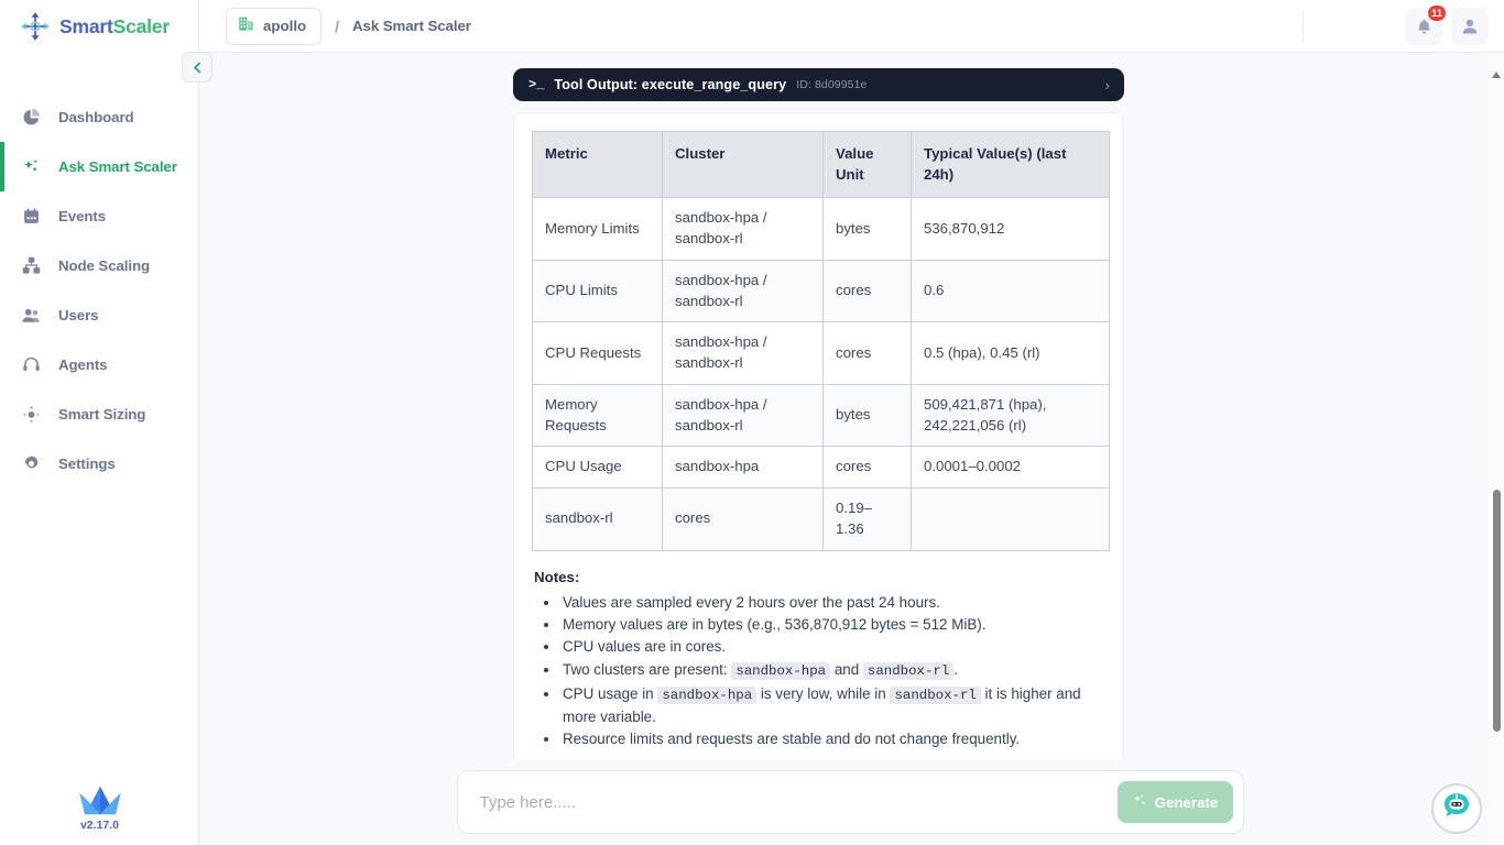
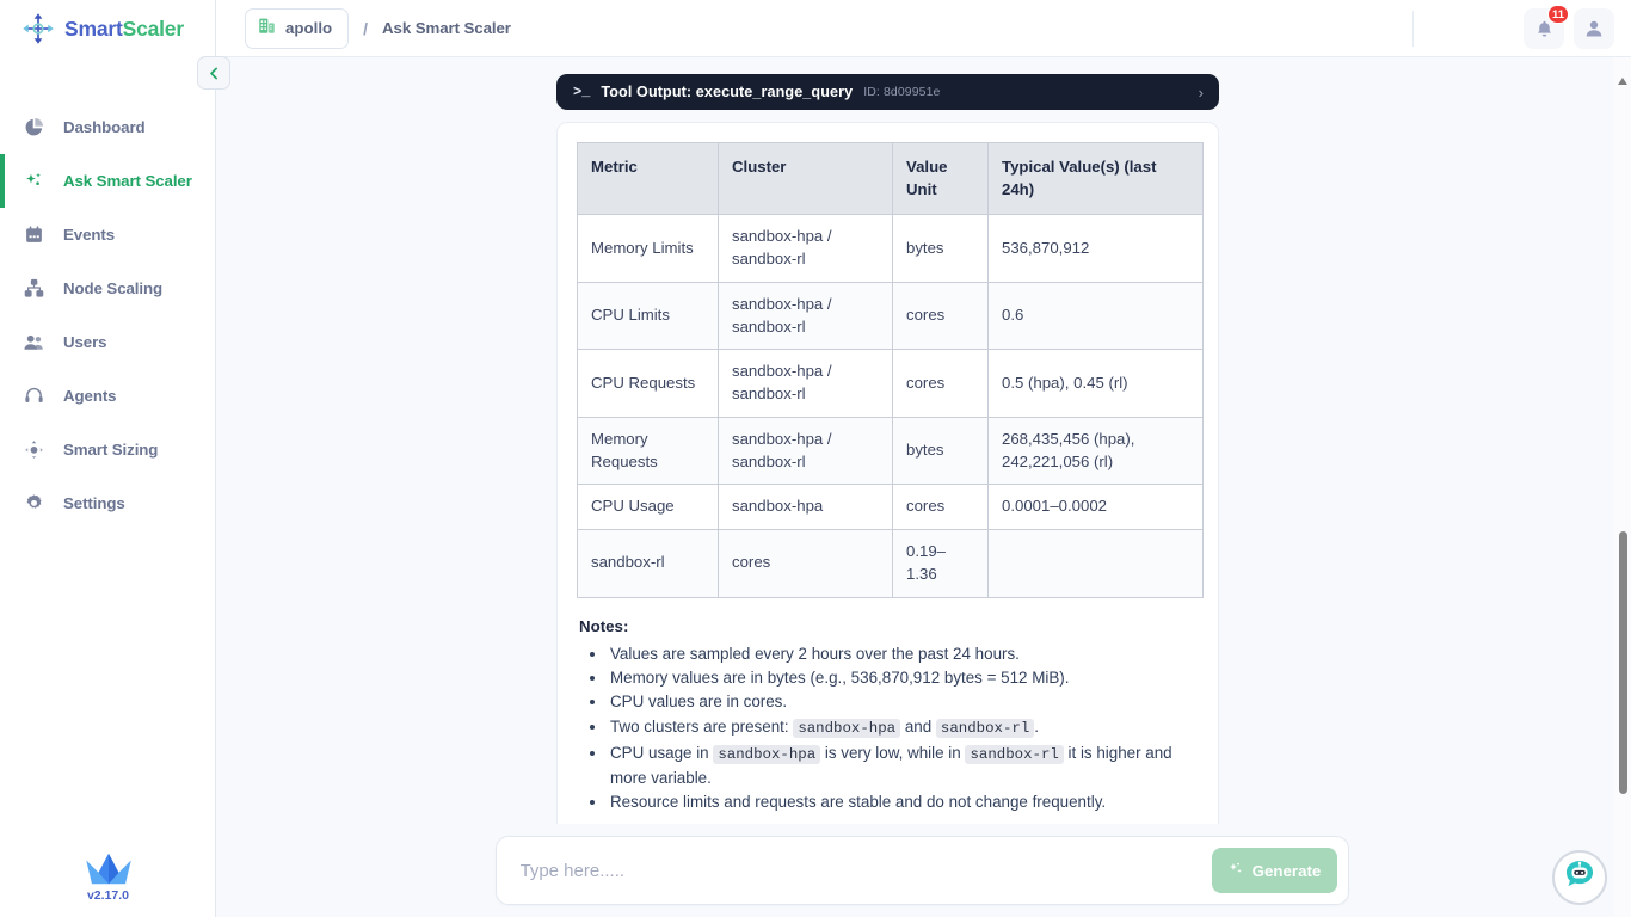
  SmartScaler
  Dashboard
  Ask Smart Scaler
  Events
  Node Scaling
  Users
  Agents
  Smart Sizing
  Settings
  v2.17.0
  apollo
  /
  Ask Smart Scaler
  11
  >_
  Tool Output: execute_range_query
  ID: 8d09951e
  ›
  Metric	Cluster	Value Unit	Typical Value(s) (last 24h)
  Memory Limits	sandbox-hpa / sandbox-rl	bytes	536,870,912
  CPU Limits	sandbox-hpa / sandbox-rl	cores	0.6
  CPU Requests	sandbox-hpa / sandbox-rl	cores	0.5 (hpa), 0.45 (rl)
- Memory Requests	sandbox-hpa / sandbox-rl	bytes	509,421,871 (hpa), 242,221,056 (rl)
+ Memory Requests	sandbox-hpa / sandbox-rl	bytes	268,435,456 (hpa), 242,221,056 (rl)
  CPU Usage	sandbox-hpa	cores	0.0001–0.0002
  sandbox-rl	cores	0.19–1.36
  Notes:
  Values are sampled every 2 hours over the past 24 hours.
  Memory values are in bytes (e.g., 536,870,912 bytes = 512 MiB).
  CPU values are in cores.
  Two clusters are present: sandbox-hpa and sandbox-rl .
  CPU usage in sandbox-hpa is very low, while in sandbox-rl it is higher and more variable.
  Resource limits and requests are stable and do not change frequently.
  Type here.....
  Generate
